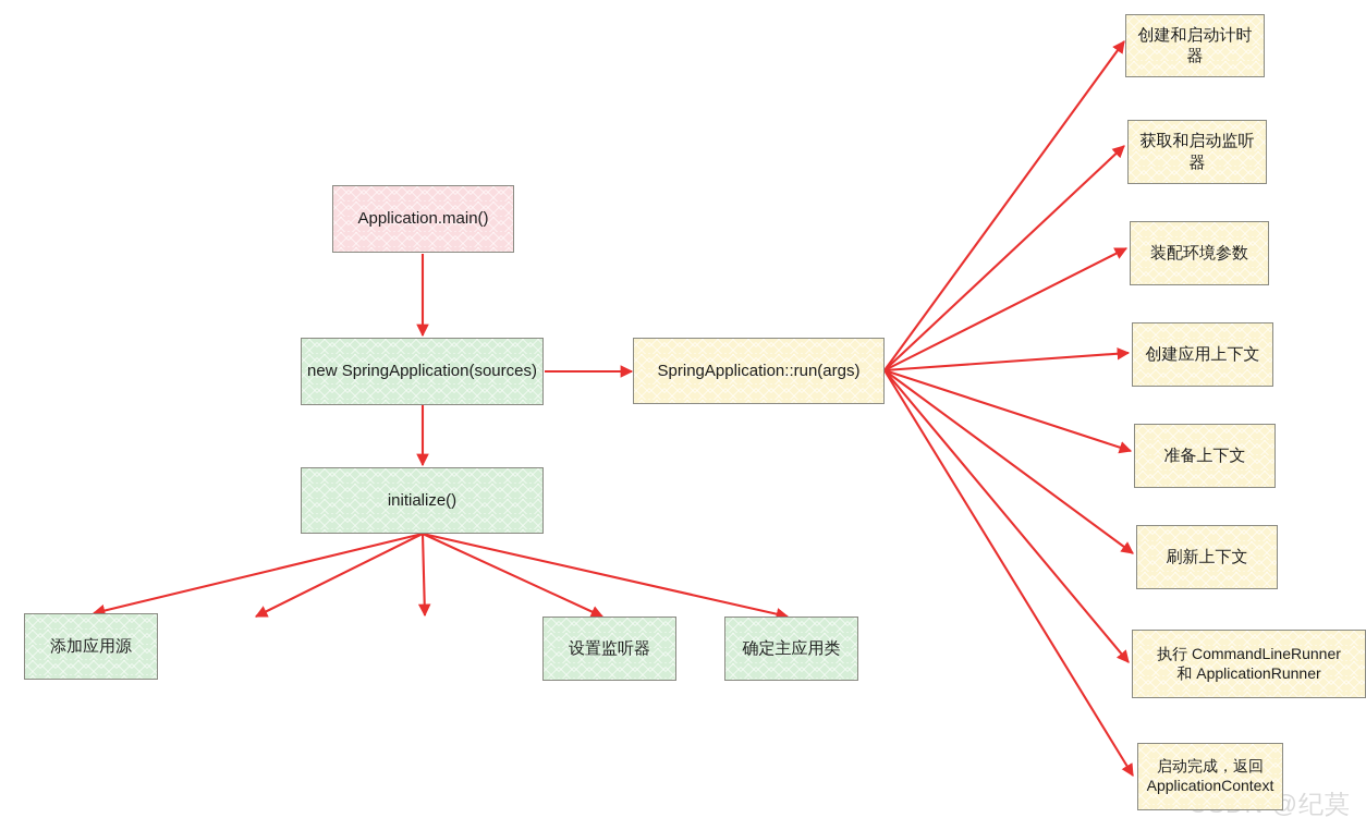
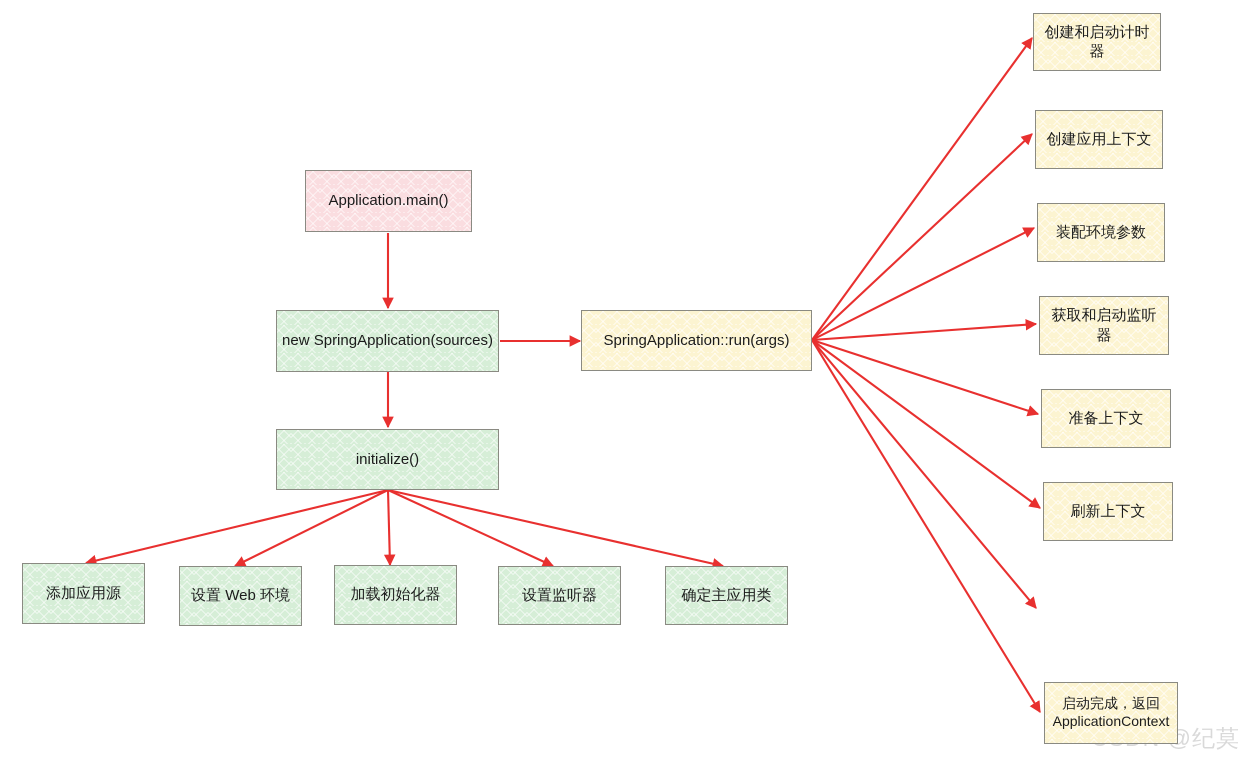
  Application.main()
  new SpringApplication(sources)
  initialize()
  SpringApplication::run(args)
  添加应用源
+ 设置 Web 环境
+ 加载初始化器
  设置监听器
  确定主应用类
  创建和启动计时器
- 获取和启动监听器
+ 创建应用上下文
  装配环境参数
- 创建应用上下文
+ 获取和启动监听器
  准备上下文
  刷新上下文
- 执行 CommandLineRunner
- 和 ApplicationRunner
  启动完成，返回
  ApplicationContext
